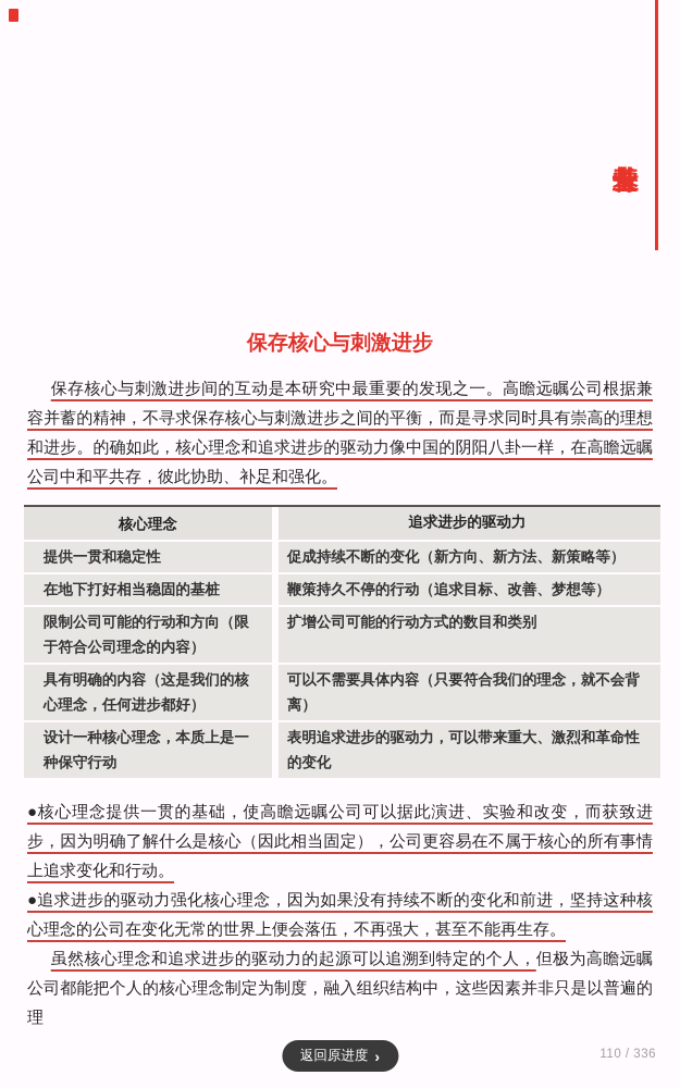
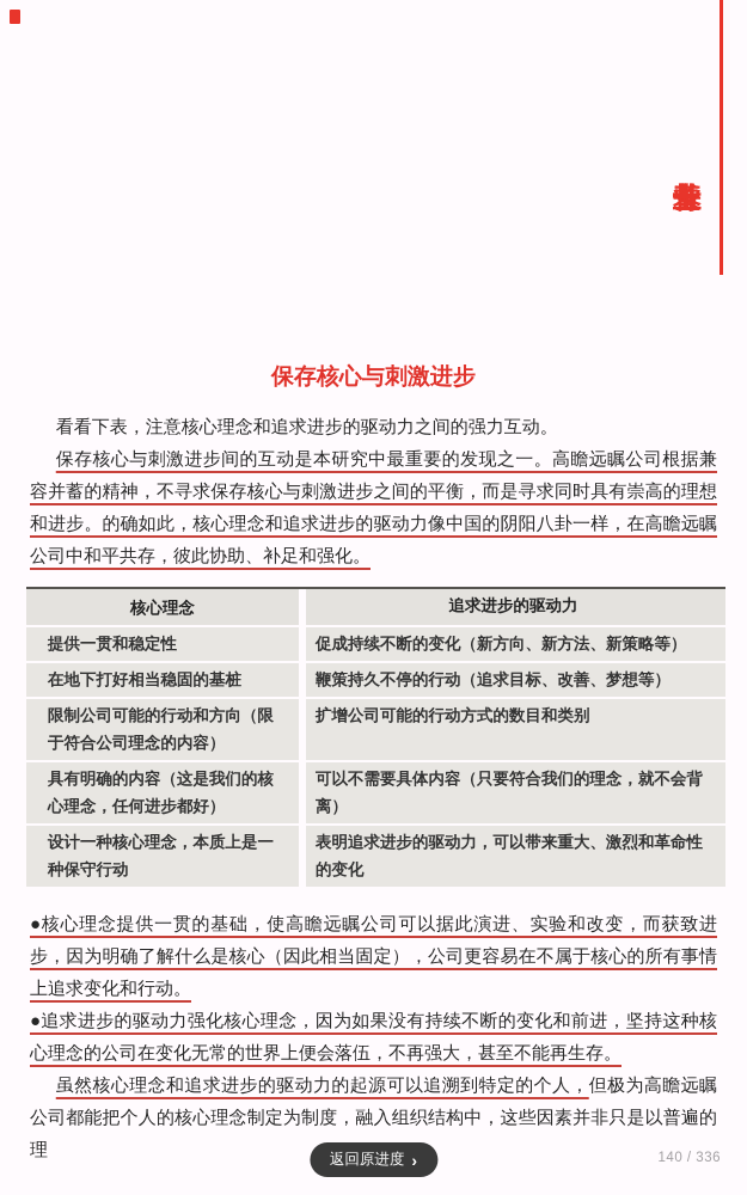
  保存核心与刺激进步
+ 看看下表，注意核心理念和追求进步的驱动力之间的强力互动。
  保存核心与刺激进步间的互动是本研究中最重要的发现之一。高瞻远瞩公司根据兼容并蓄的精神，不寻求保存核心与刺激进步之间的平衡，而是寻求同时具有崇高的理想和进步。的确如此，核心理念和追求进步的驱动力像中国的阴阳八卦一样，在高瞻远瞩公司中和平共存，彼此协助、补足和强化。
  核心理念
  追求进步的驱动力
  提供一贯和稳定性
  促成持续不断的变化（新方向、新方法、新策略等）
  在地下打好相当稳固的基桩
  鞭策持久不停的行动（追求目标、改善、梦想等）
  限制公司可能的行动和方向（限于符合公司理念的内容）
  扩增公司可能的行动方式的数目和类别
  具有明确的内容（这是我们的核心理念，任何进步都好）
  可以不需要具体内容（只要符合我们的理念，就不会背离）
  设计一种核心理念，本质上是一种保守行动
  表明追求进步的驱动力，可以带来重大、激烈和革命性的变化
  ●核心理念提供一贯的基础，使高瞻远瞩公司可以据此演进、实验和改变，而获致进步，因为明确了解什么是核心（因此相当固定），公司更容易在不属于核心的所有事情上追求变化和行动。
  ●追求进步的驱动力强化核心理念，因为如果没有持续不断的变化和前进，坚持这种核心理念的公司在变化无常的世界上便会落伍，不再强大，甚至不能再生存。
  虽然核心理念和追求进步的驱动力的起源可以追溯到特定的个人，但极为高瞻远瞩公司都能把个人的核心理念制定为制度，融入组织结构中，这些因素并非只是以普遍的理
  返回原进度
  ›
- 110 / 336
+ 140 / 336
